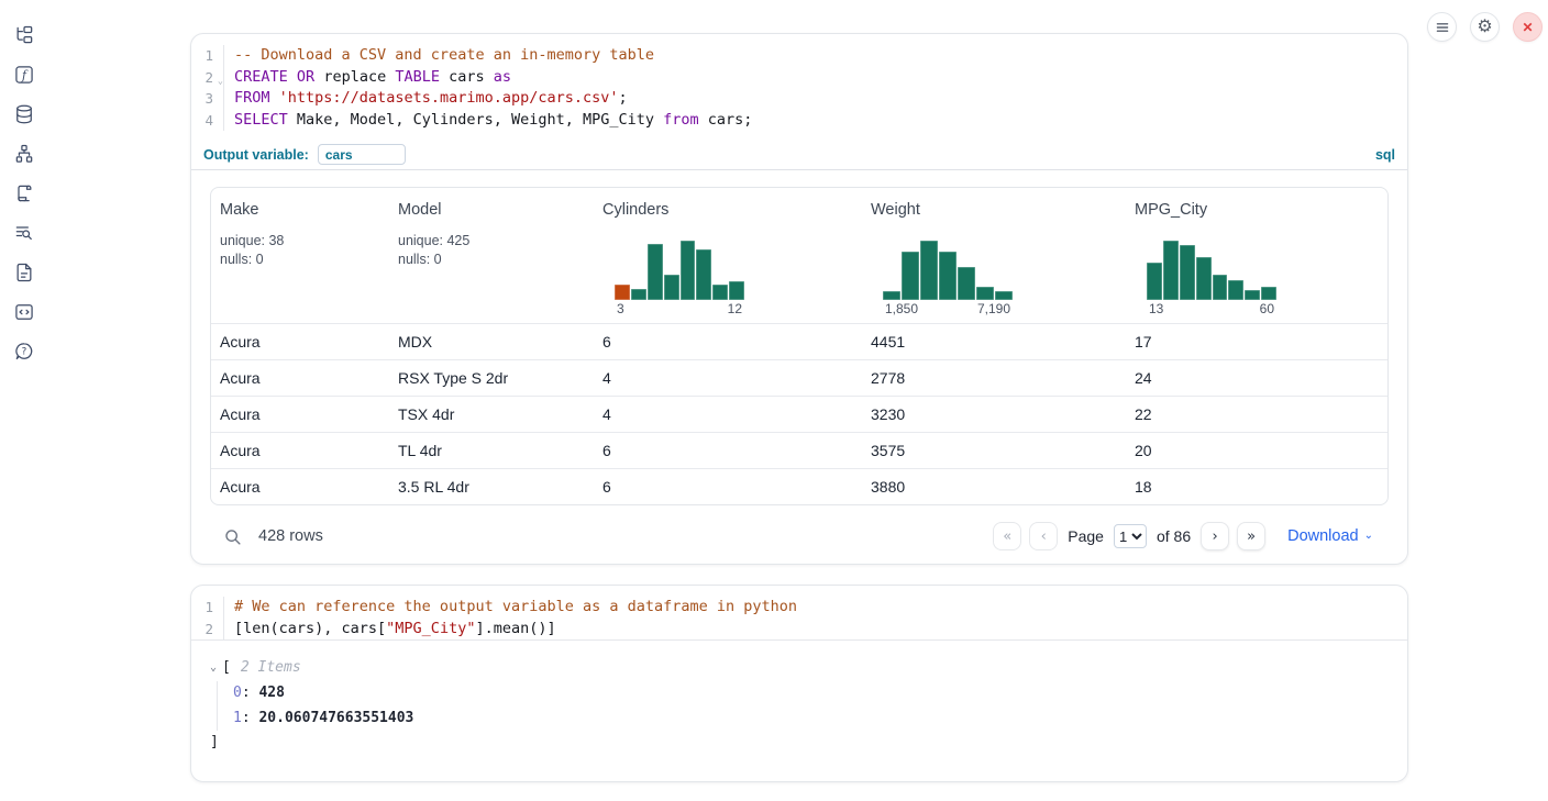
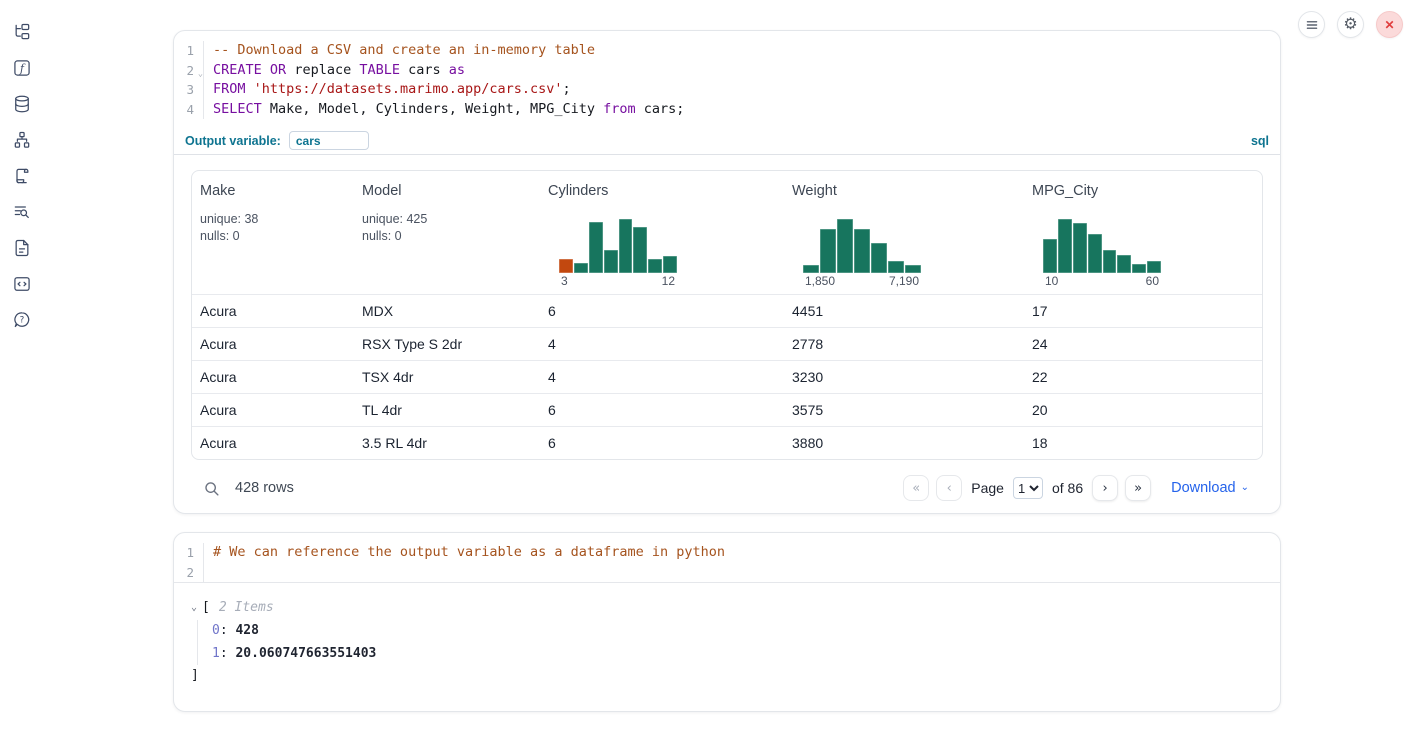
  f
  ?
  ⚙
  ✕
  1
  -- Download a CSV and create an in-memory table
  2
  ⌄
  CREATE OR replace TABLE cars as
  3
  FROM 'https://datasets.marimo.app/cars.csv';
  4
  SELECT Make, Model, Cylinders, Weight, MPG_City from cars;
  Output variable:
  cars
  sql
  Make
  unique: 38
  nulls: 0
  Model
  unique: 425
  nulls: 0
  Cylinders
  3
  12
  Weight
  1,850
  7,190
  MPG_City
- 13
+ 10
  60
  Acura
  MDX
  6
  4451
  17
  Acura
  RSX Type S 2dr
  4
  2778
  24
  Acura
  TSX 4dr
  4
  3230
  22
  Acura
  TL 4dr
  6
  3575
  20
  Acura
  3.5 RL 4dr
  6
  3880
  18
  428 rows
  «
  ‹
  Page
  1
  of 86
  ›
  »
  Download
  ⌄
  1
  # We can reference the output variable as a dataframe in python
  2
- [len(cars), cars["MPG_City"].mean()]
  ⌄
  [
  2 Items
  0: 428
  1: 20.060747663551403
  ]
